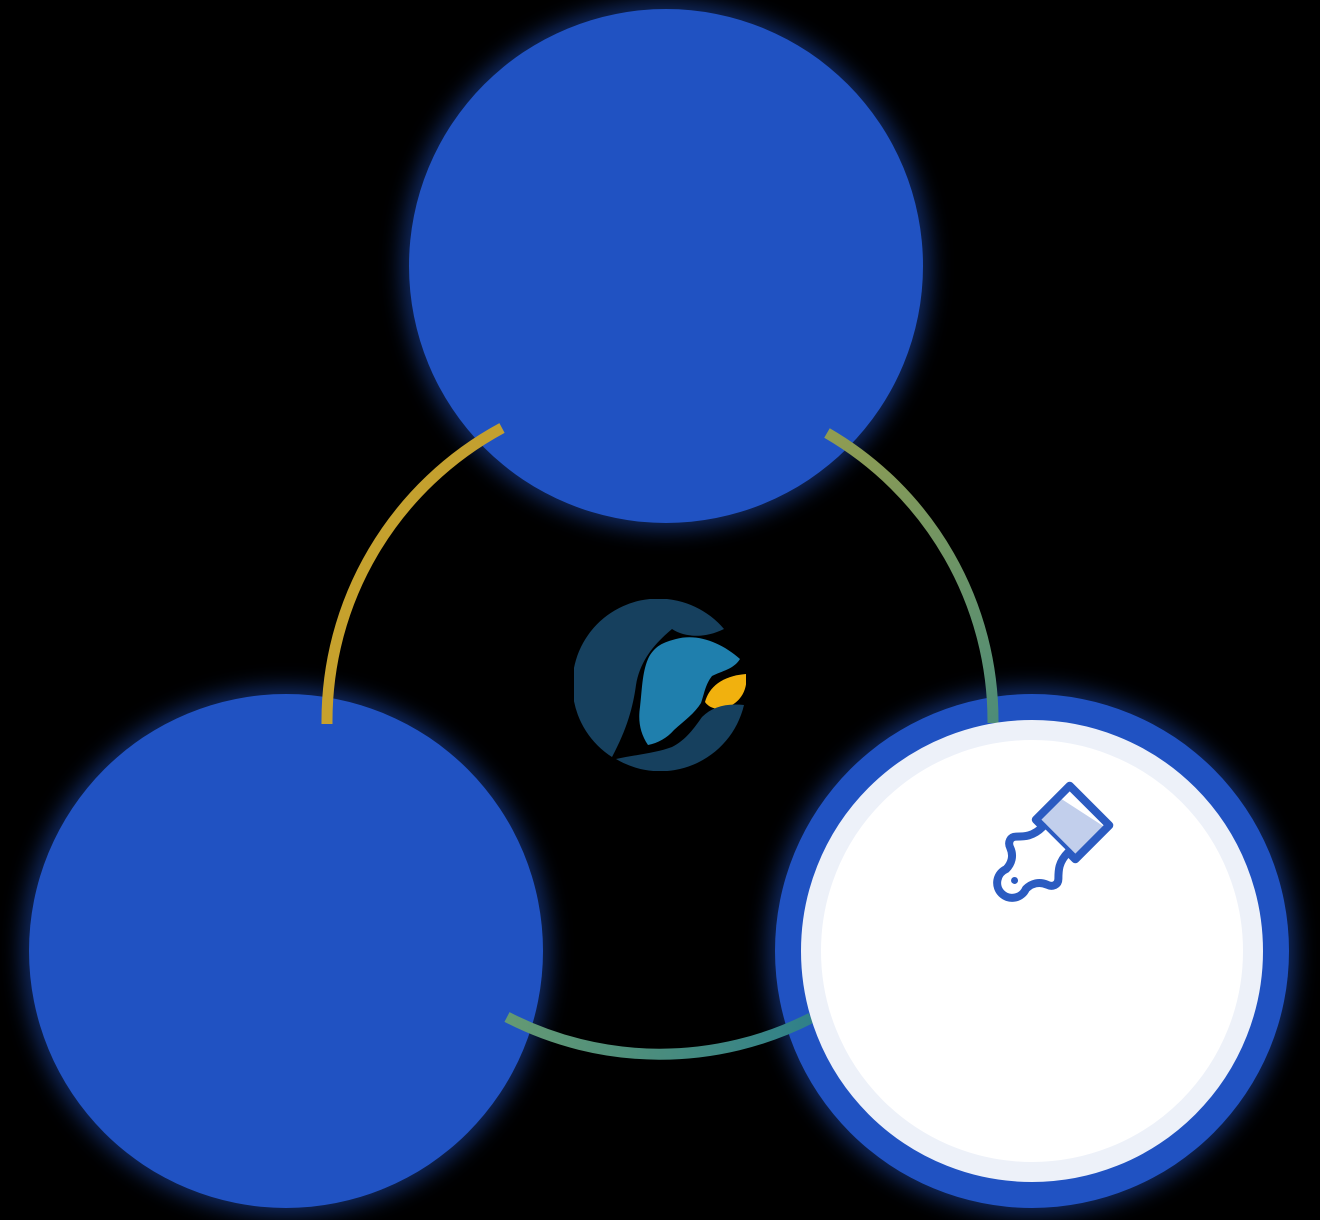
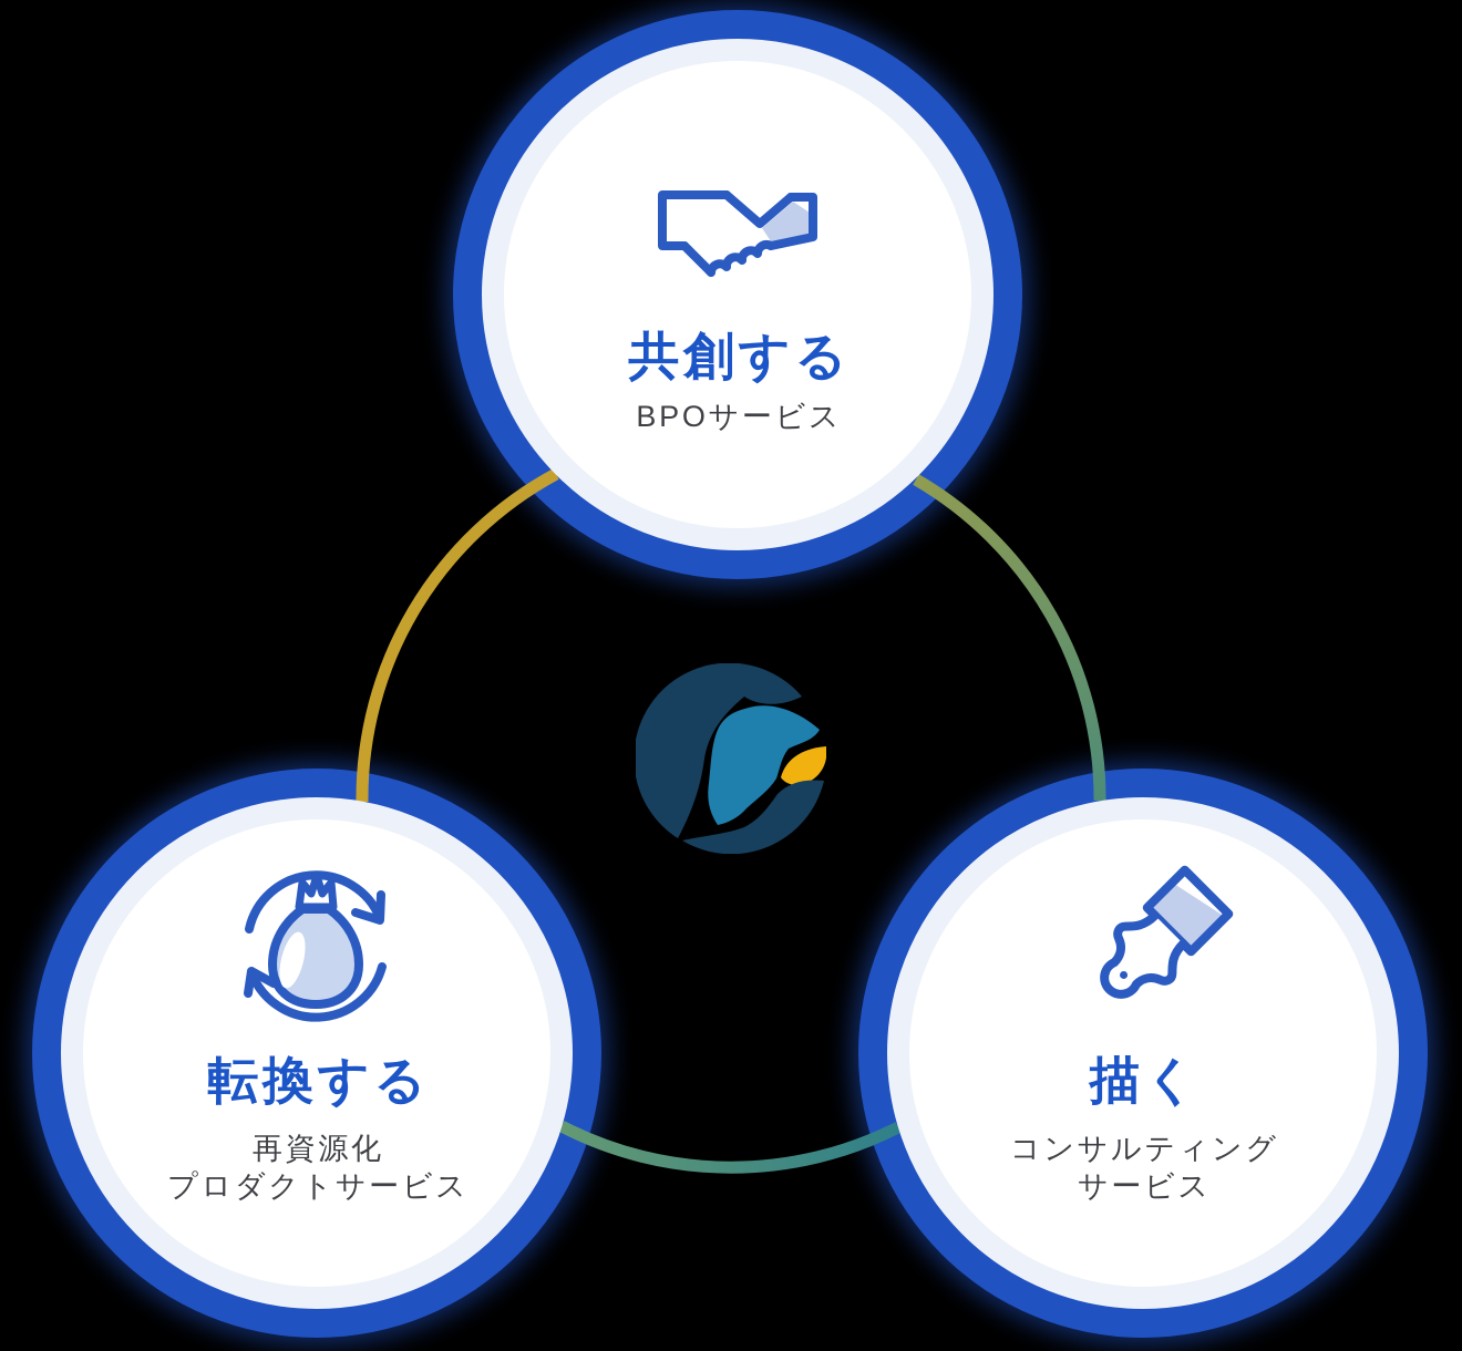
+ 共創する
+ BPOサービス
+ 転換する
+ 再資源化
+ プロダクトサービス
+ 描く
+ コンサルティング
+ サービス
